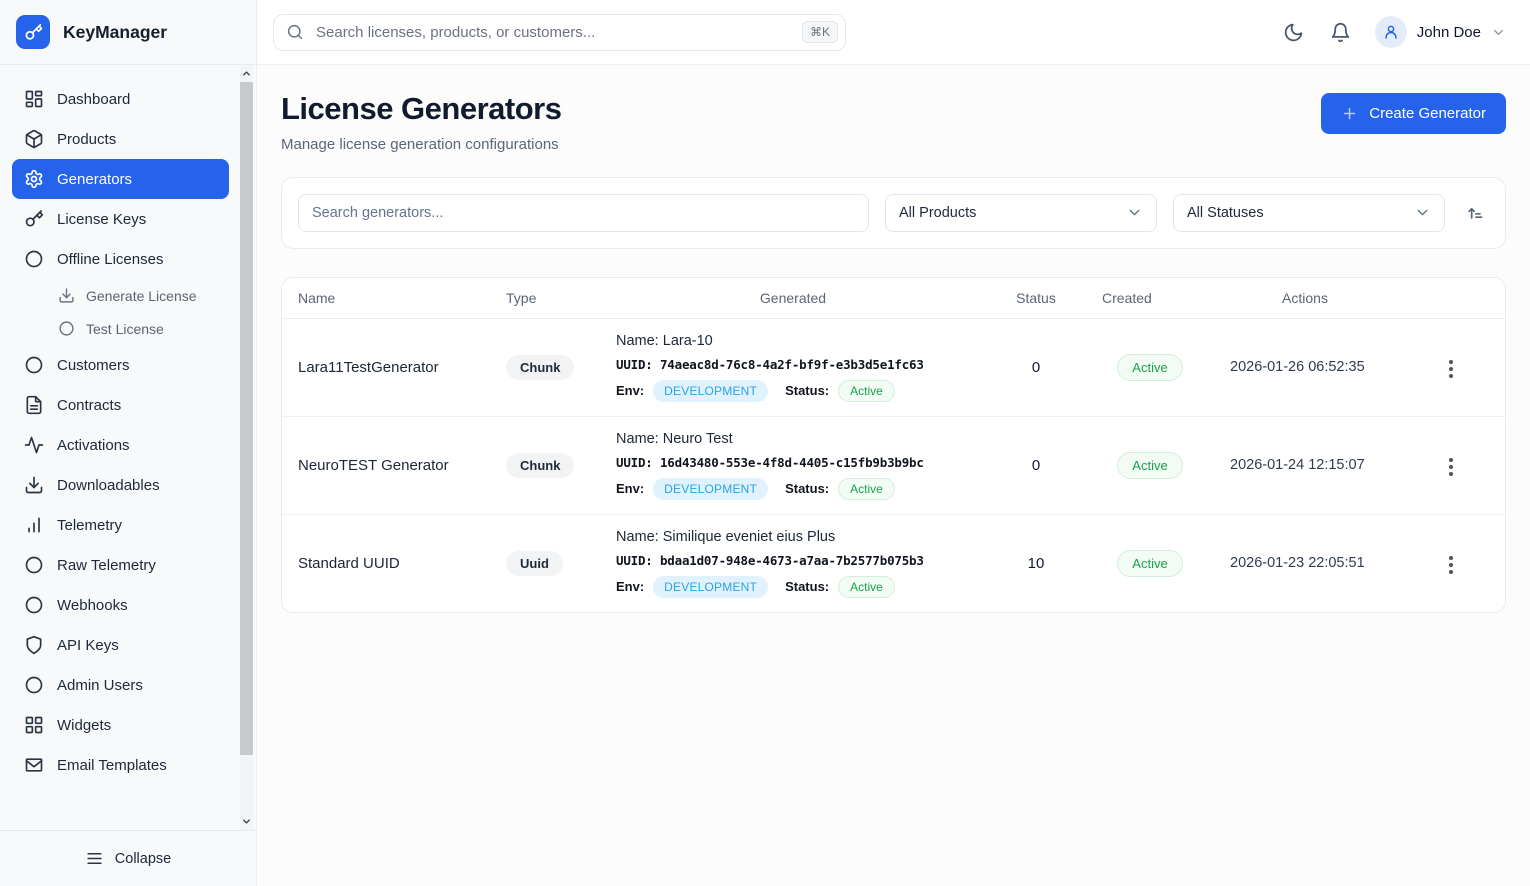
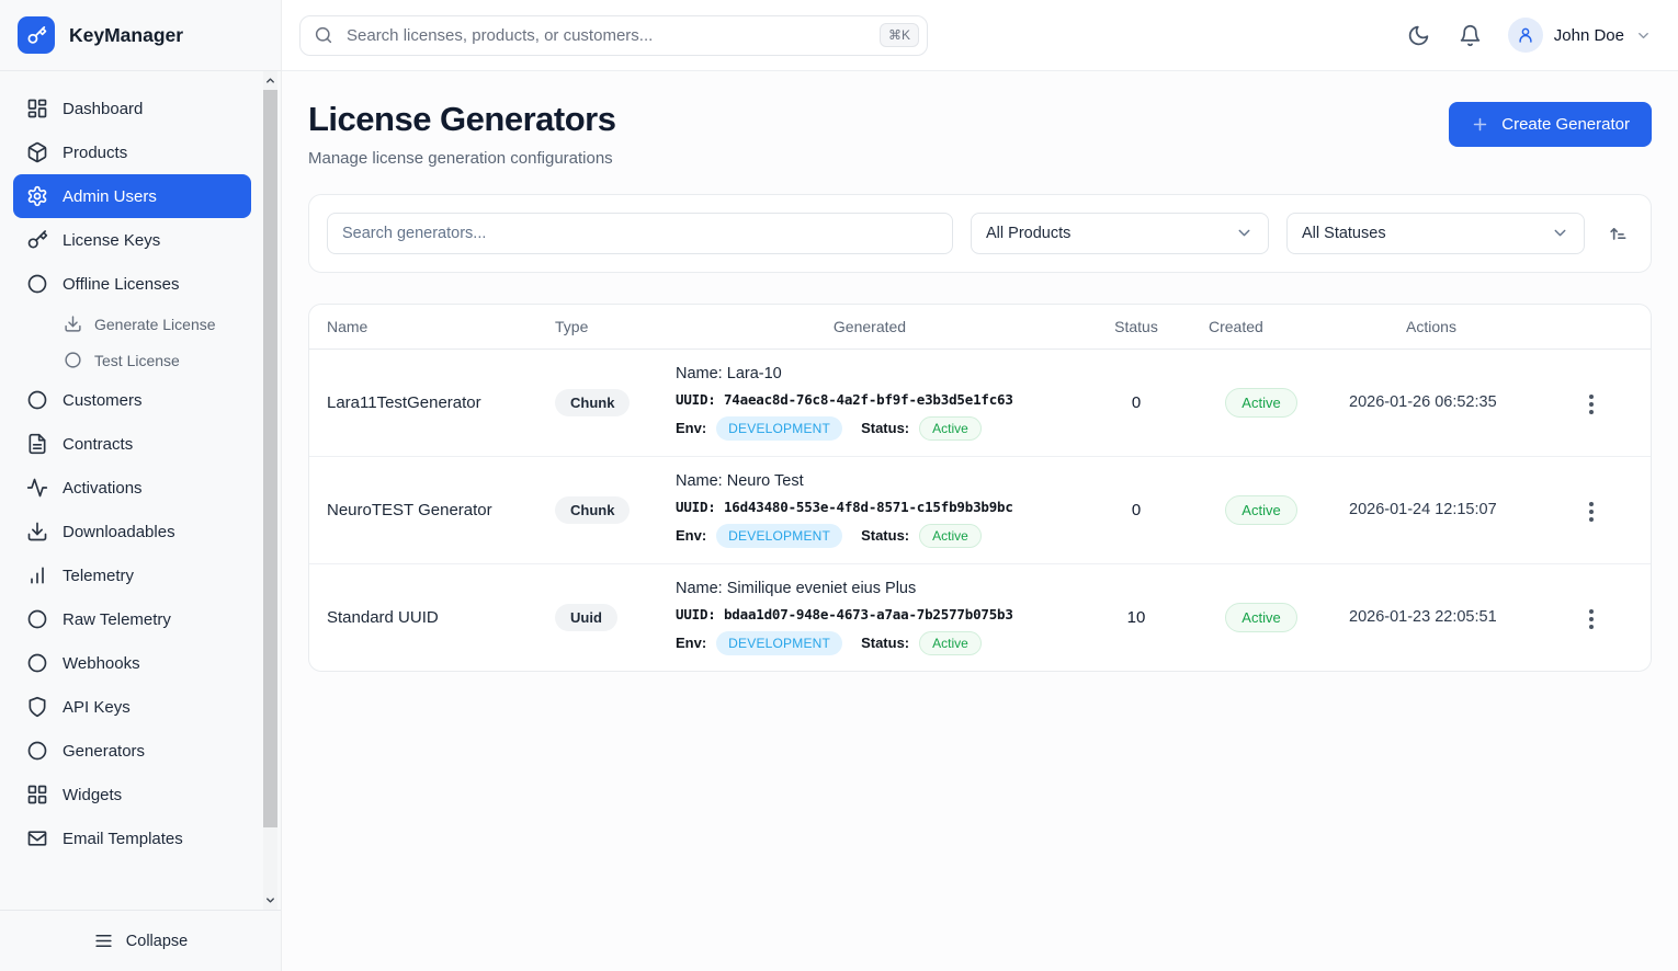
  KeyManager
  Dashboard
  Products
- Generators
+ Admin Users
  License Keys
  Offline Licenses
  Generate License
  Test License
  Customers
  Contracts
  Activations
  Downloadables
  Telemetry
  Raw Telemetry
  Webhooks
  API Keys
- Admin Users
+ Generators
  Widgets
  Email Templates
  Collapse
  Search licenses, products, or customers...
  ⌘K
  John Doe
  License Generators
  Manage license generation configurations
  Create Generator
  Search generators...
  All Products
  All Statuses
  Name
  Type
  Generated
  Status
  Created
  Actions
  Lara11TestGenerator
  Chunk
  Name: Lara-10
  UUID: 74aeac8d-76c8-4a2f-bf9f-e3b3d5e1fc63
  Env:
  DEVELOPMENT
  Status:
  Active
  0
  Active
  2026-01-26 06:52:35
  NeuroTEST Generator
  Chunk
  Name: Neuro Test
- UUID: 16d43480-553e-4f8d-4405-c15fb9b3b9bc
+ UUID: 16d43480-553e-4f8d-8571-c15fb9b3b9bc
  Env:
  DEVELOPMENT
  Status:
  Active
  0
  Active
  2026-01-24 12:15:07
  Standard UUID
  Uuid
  Name: Similique eveniet eius Plus
  UUID: bdaa1d07-948e-4673-a7aa-7b2577b075b3
  Env:
  DEVELOPMENT
  Status:
  Active
  10
  Active
  2026-01-23 22:05:51
